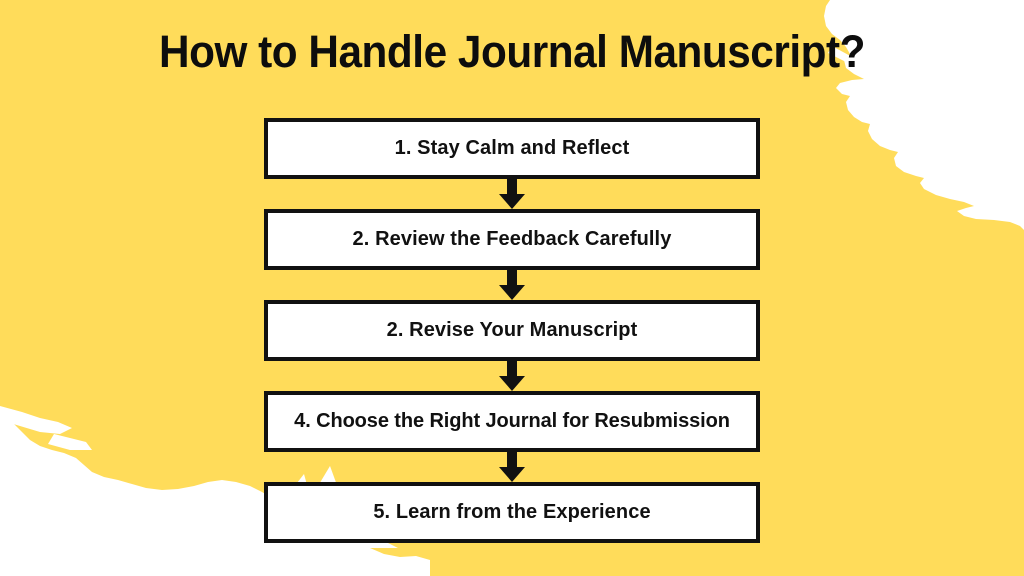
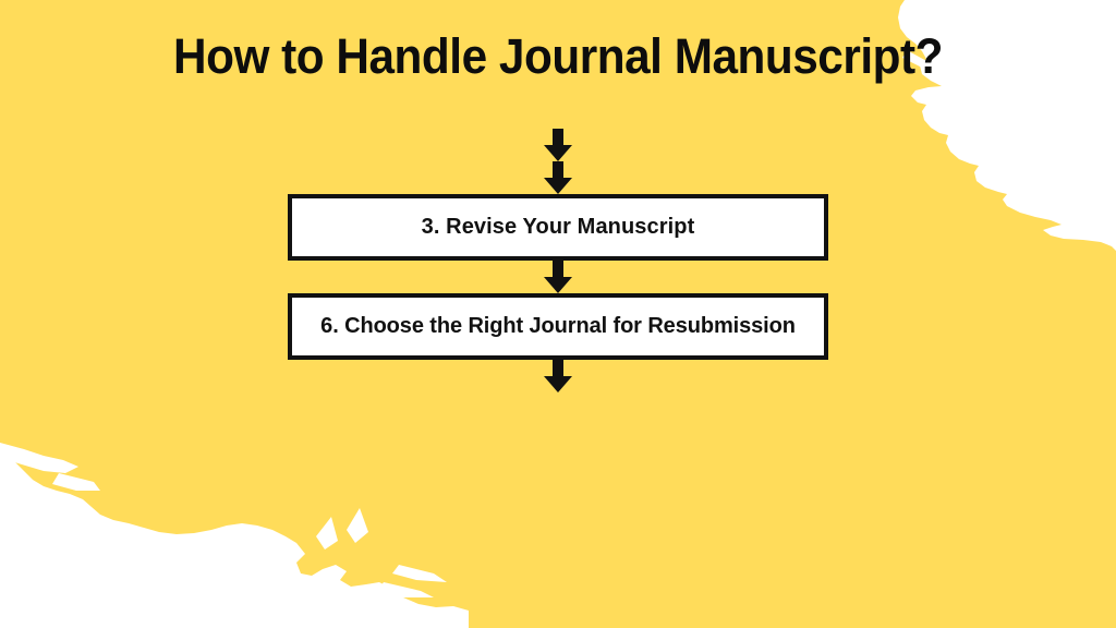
  How to Handle Journal Manuscript?
- 1. Stay Calm and Reflect
- 2. Review the Feedback Carefully
- 2. Revise Your Manuscript
+ 3. Revise Your Manuscript
- 4. Choose the Right Journal for Resubmission
+ 6. Choose the Right Journal for Resubmission
- 5. Learn from the Experience
